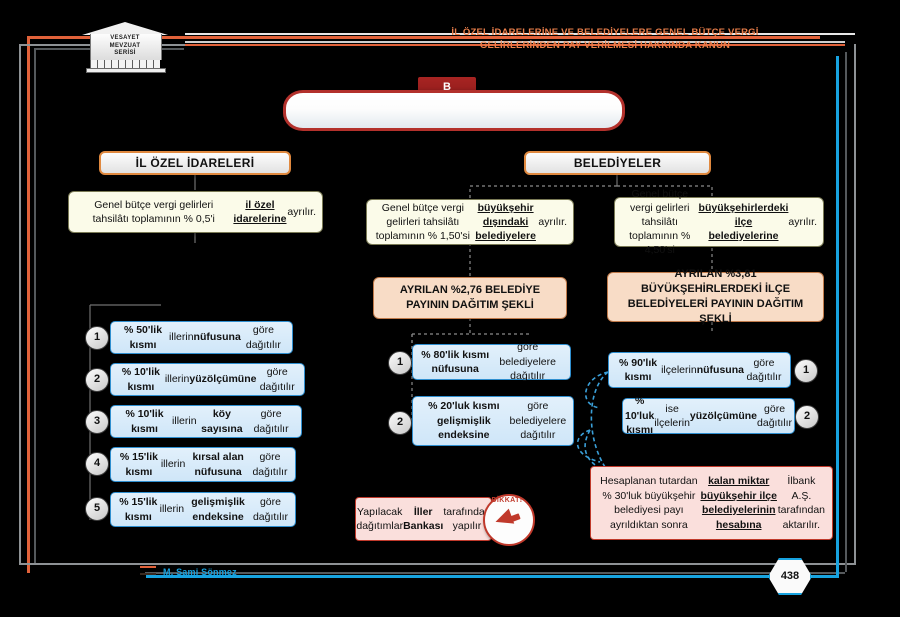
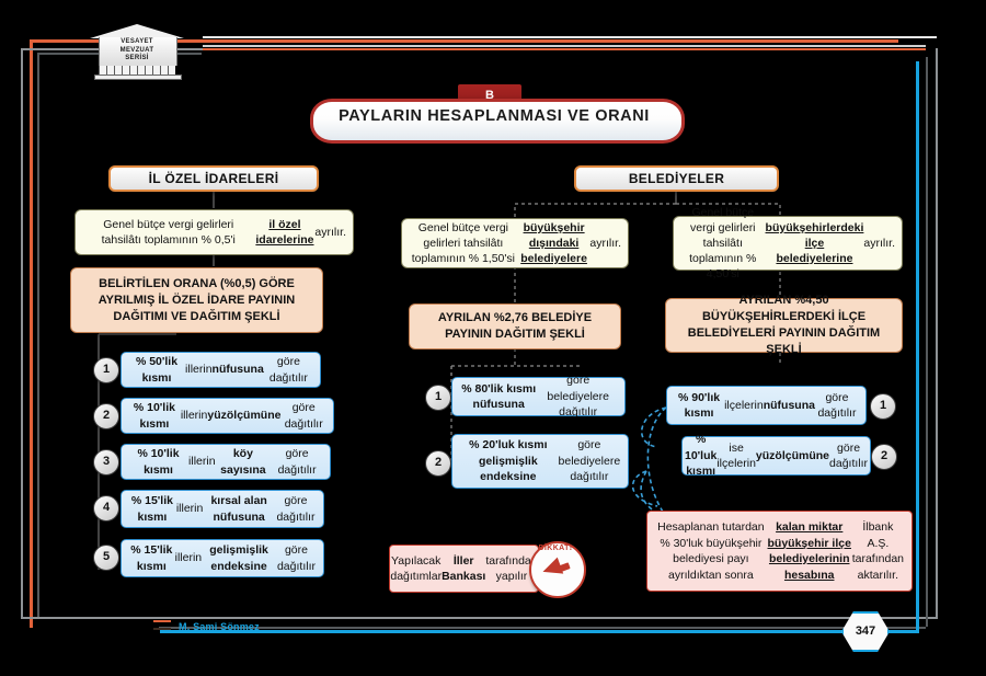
- İL ÖZEL İDARELERİNE VE BELEDİYELERE GENEL BÜTÇE VERGİ
- GELİRLERİNDEN PAY VERİLMESİ HAKKINDA KANUN
  B
+ PAYLARIN HESAPLANMASI VE ORANI
  İL ÖZEL İDARELERİ
  Genel bütçe vergi gelirleri tahsilâtı toplamının % 0,5'i
  il özel idarelerine
  ayrılır.
+ BELİRTİLEN ORANA (%0,5) GÖRE AYRILMIŞ İL ÖZEL İDARE PAYININ DAĞITIMI VE DAĞITIM ŞEKLİ
  1
  % 50'lik kısmı
  illerin
  nüfusuna
  göre dağıtılır
  2
  % 10'lik kısmı
  illerin
  yüzölçümüne
  göre dağıtılır
  3
  % 10'lik kısmı
  illerin
  köy sayısına
  göre dağıtılır
  4
  % 15'lik kısmı
  illerin
  kırsal alan nüfusuna
  göre dağıtılır
  5
  % 15'lik kısmı
  illerin
  gelişmişlik endeksine
  göre dağıtılır
  BELEDİYELER
  Genel bütçe vergi gelirleri tahsilâtı toplamının % 1,50'si
  büyükşehir dışındaki belediyelere
  ayrılır.
  AYRILAN %2,76 BELEDİYE PAYININ DAĞITIM ŞEKLİ
  1
  % 80'lik kısmı nüfusuna
  göre belediyelere dağıtılır
  2
  % 20'luk kısmı gelişmişlik endeksine
  göre belediyelere dağıtılır
  Genel bütçe vergi gelirleri tahsilâtı toplamının % 4,50'si
  büyükşehirlerdeki ilçe belediyelerine
  ayrılır.
- AYRILAN %3,81 BÜYÜKŞEHİRLERDEKİ İLÇE BELEDİYELERİ PAYININ DAĞITIM ŞEKLİ
+ AYRILAN %4,50 BÜYÜKŞEHİRLERDEKİ İLÇE BELEDİYELERİ PAYININ DAĞITIM ŞEKLİ
  % 90'lık kısmı
  ilçelerin
  nüfusuna
  göre dağıtılır
  1
  % 10'luk kısmı
  ise ilçelerin
  yüzölçümüne
  göre dağıtılır
  2
  Hesaplanan tutardan % 30'luk büyükşehir belediyesi payı ayrıldıktan sonra
  kalan miktar büyükşehir ilçe belediyelerinin hesabına
  İlbank A.Ş. tarafından aktarılır.
  Yapılacak dağıtımlar
  İller Bankası
  tarafında yapılır
  M. Sami Sönmez
- 438
+ 347
